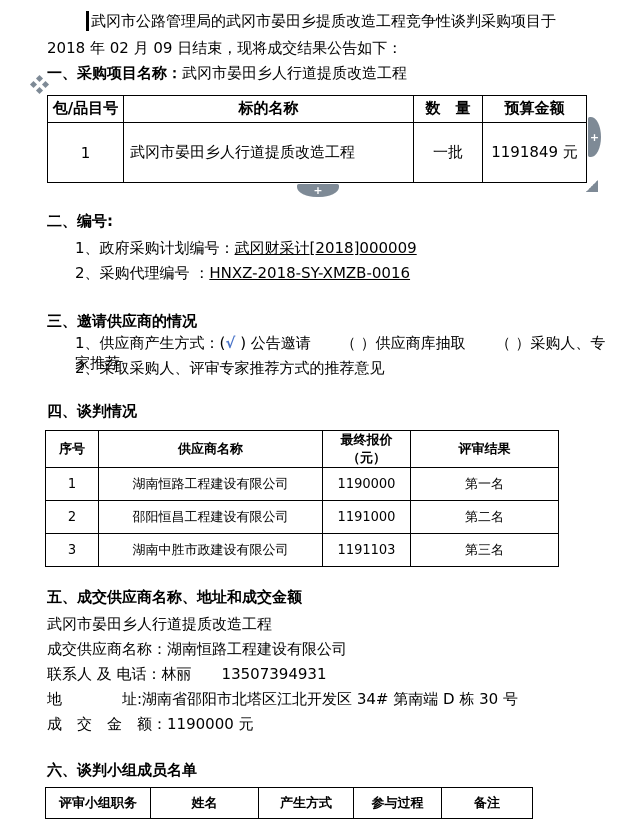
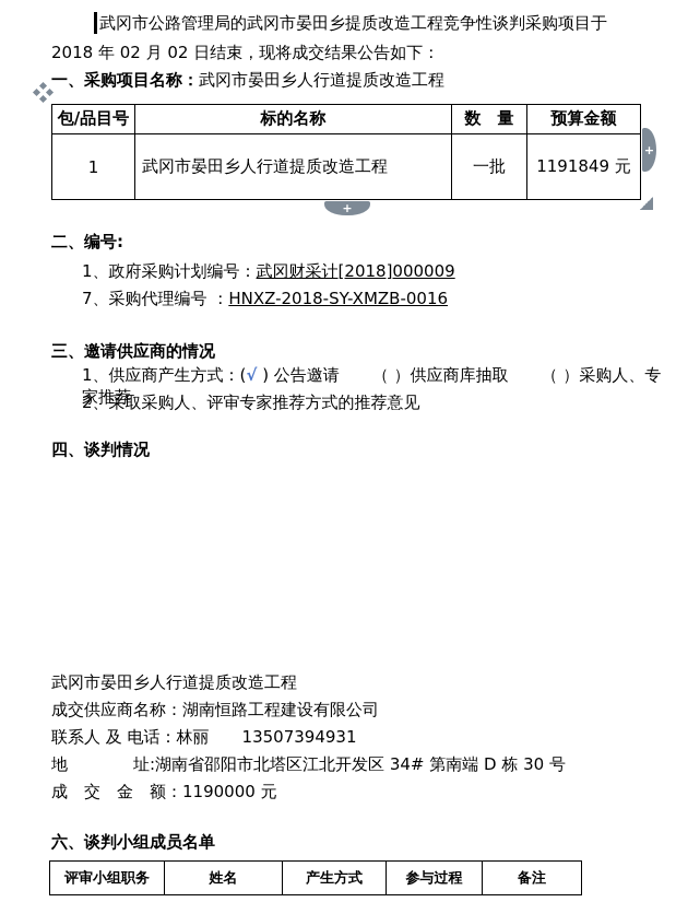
  武冈市公路管理局的武冈市晏田乡提质改造工程竞争性谈判采购项目于
- 2018 年 02 月 09 日结束，现将成交结果公告如下：
+ 2018 年 02 月 02 日结束，现将成交结果公告如下：
  一、采购项目名称：武冈市晏田乡人行道提质改造工程
  +
  +
  包/品目号	标的名称	数 量	预算金额
  1	武冈市晏田乡人行道提质改造工程	一批	1191849 元
  二、编号:
  1、政府采购计划编号：武冈财采计[2018]000009
- 2、采购代理编号 ：HNXZ-2018-SY-XMZB-0016
+ 7、采购代理编号 ：HNXZ-2018-SY-XMZB-0016
  三、邀请供应商的情况
  1、供应商产生方式：(√ ) 公告邀请 （ ）供应商库抽取 （ ）采购人、专家推荐
  2、采取采购人、评审专家推荐方式的推荐意见
  四、谈判情况
- 序号	供应商名称	最终报价（元）	评审结果
- 1	湖南恒路工程建设有限公司	1190000	第一名
- 2	邵阳恒昌工程建设有限公司	1191000	第二名
- 3	湖南中胜市政建设有限公司	1191103	第三名
- 五、成交供应商名称、地址和成交金额
  武冈市晏田乡人行道提质改造工程
  成交供应商名称：湖南恒路工程建设有限公司
  联系人 及 电话：林丽 13507394931
  地 址:湖南省邵阳市北塔区江北开发区 34# 第南端 D 栋 30 号
  成 交 金 额：1190000 元
  六、谈判小组成员名单
  评审小组职务	姓名	产生方式	参与过程	备注
